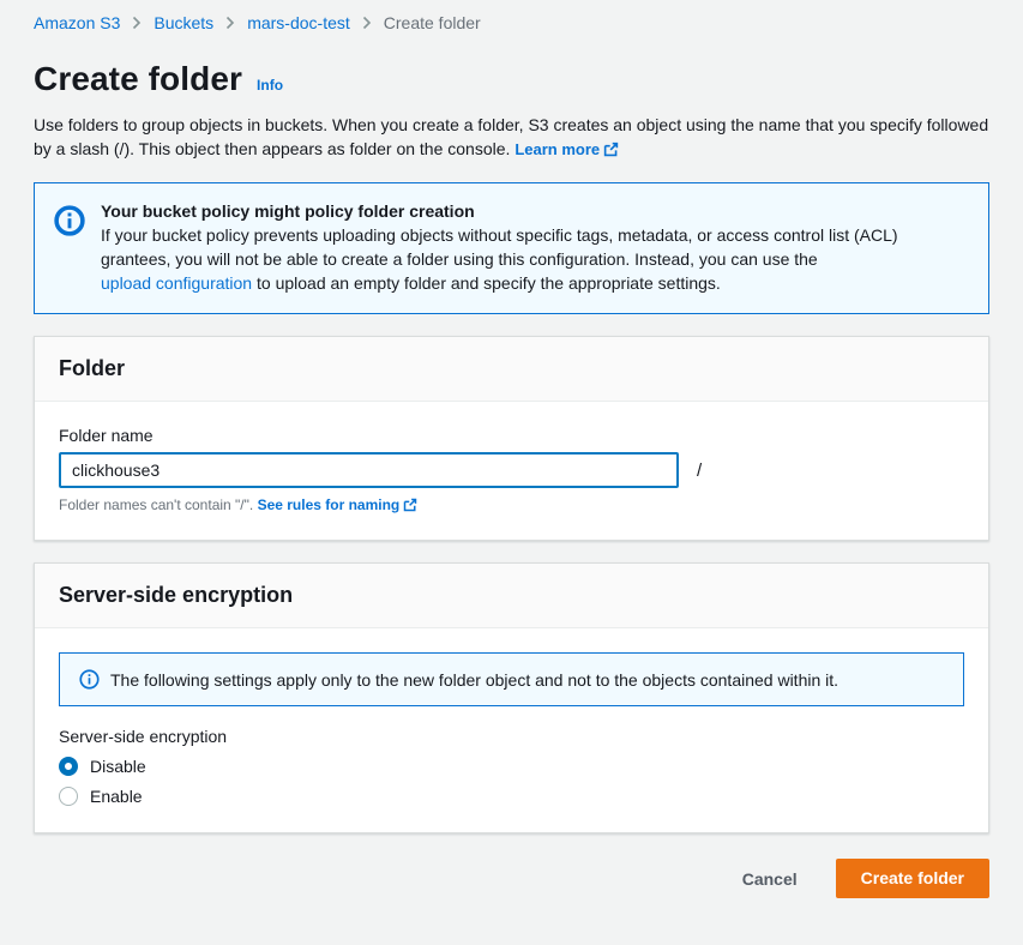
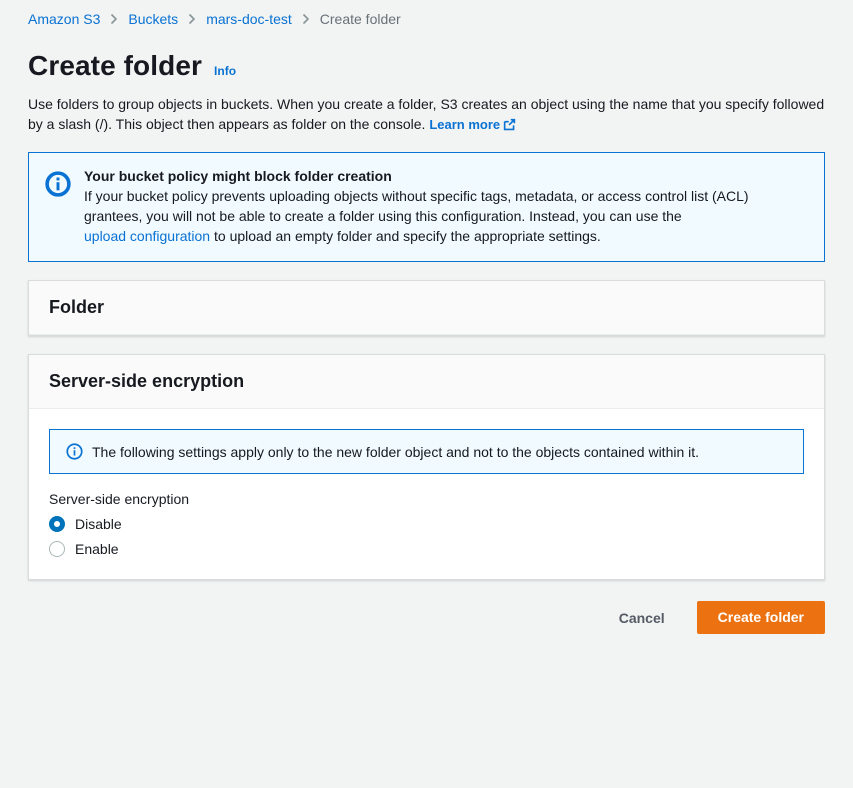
  Amazon S3
  Buckets
  mars-doc-test
  Create folder
  Create folder
  Info
  Use folders to group objects in buckets. When you create a folder, S3 creates an object using the name that you specify followed by a slash (/). This object then appears as folder on the console. Learn more
- Your bucket policy might policy folder creation
+ Your bucket policy might block folder creation
  If your bucket policy prevents uploading objects without specific tags, metadata, or access control list (ACL) grantees, you will not be able to create a folder using this configuration. Instead, you can use the upload configuration to upload an empty folder and specify the appropriate settings.
  Folder
- Folder name
- clickhouse3
- /
- Folder names can't contain "/". See rules for naming
  Server-side encryption
  The following settings apply only to the new folder object and not to the objects contained within it.
  Server-side encryption
  Disable
  Enable
  Cancel
  Create folder
